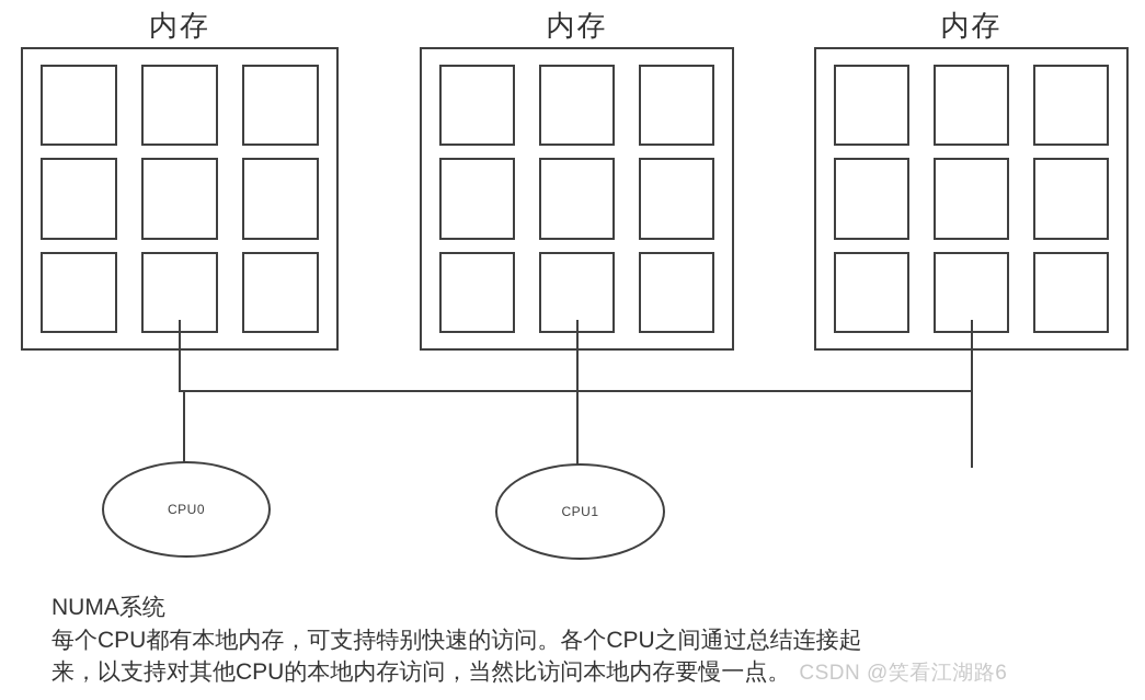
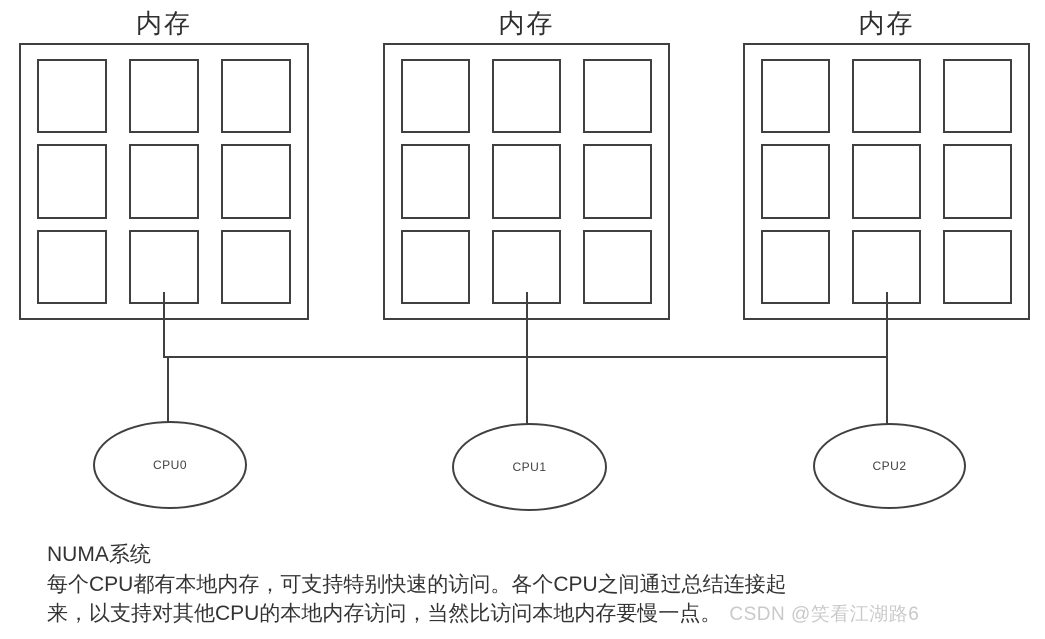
  内存
  内存
  内存
  CPU0
  CPU1
+ CPU2
  NUMA系统
  每个CPU都有本地内存，可支持特别快速的访问。各个CPU之间通过总结连接起
  来，以支持对其他CPU的本地内存访问，当然比访问本地内存要慢一点。 CSDN @笑看江湖路6
